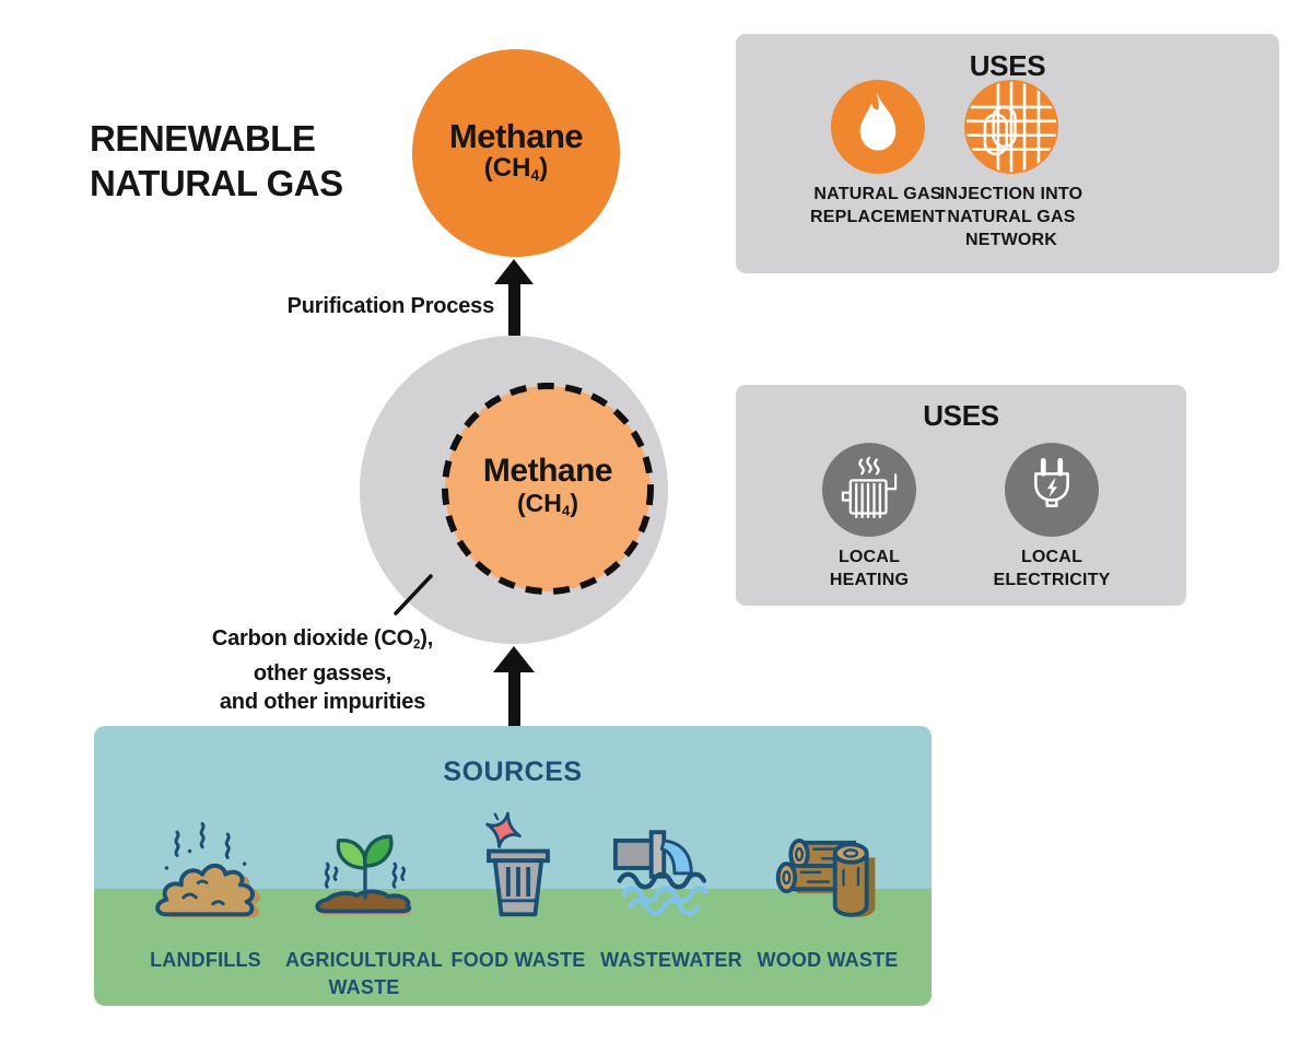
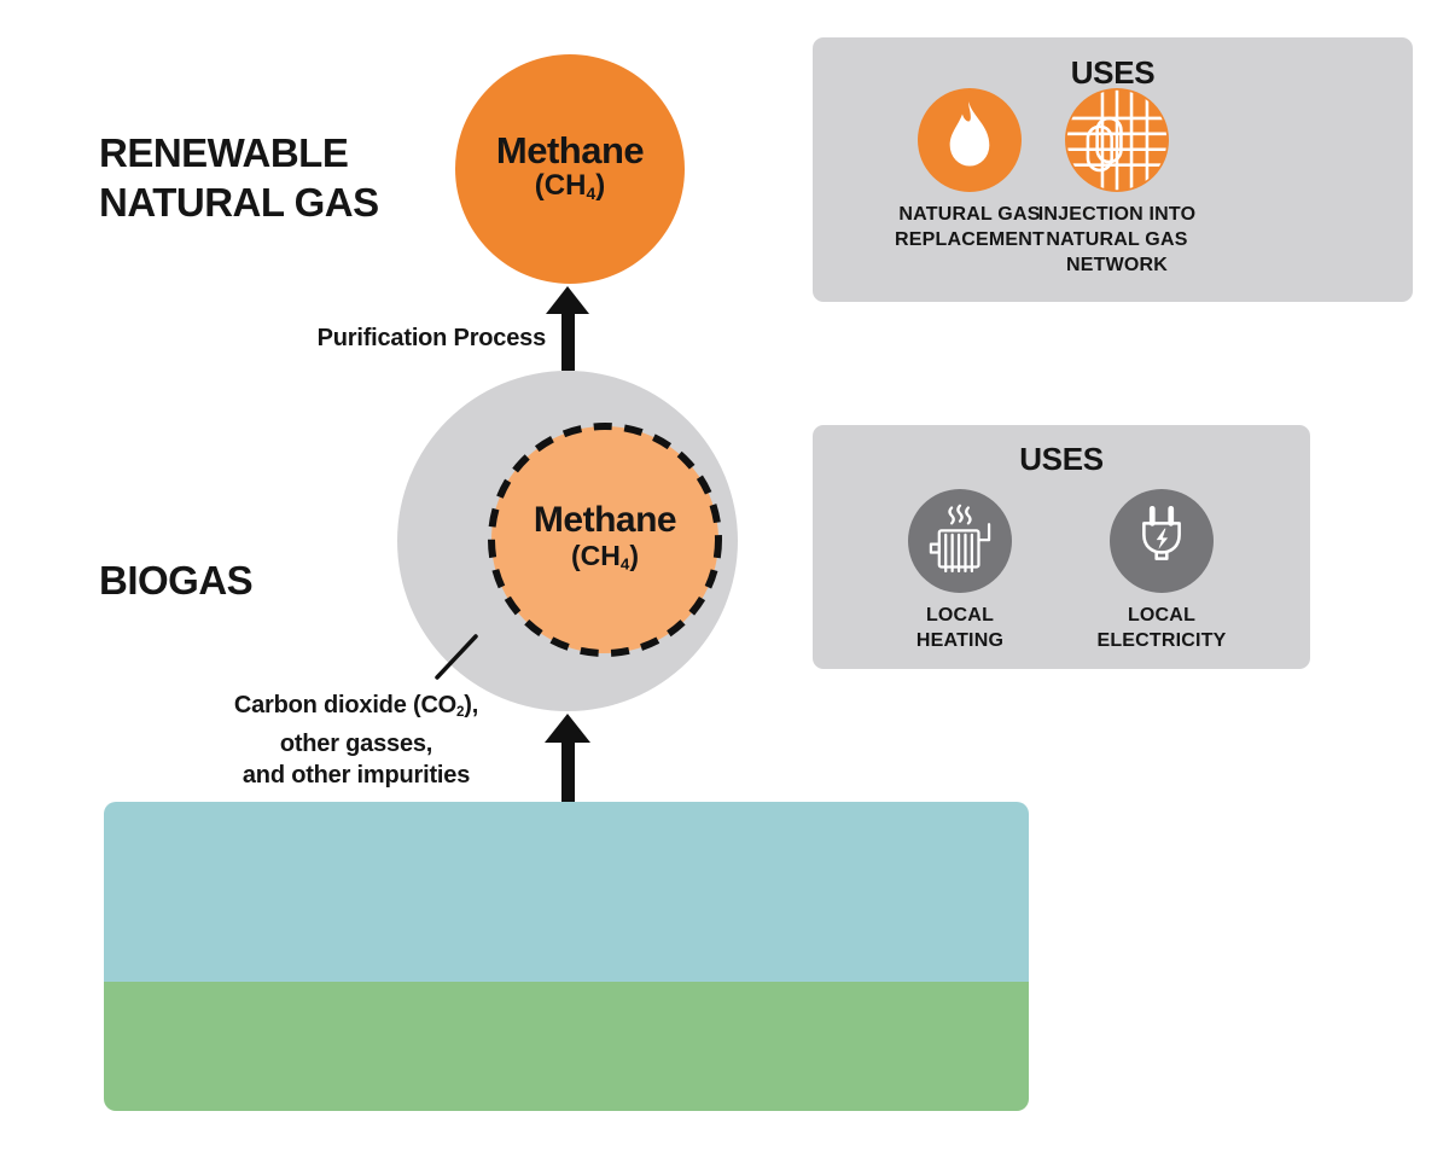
  RENEWABLE
  NATURAL GAS
+ BIOGAS
  Methane
  (CH4)
  Purification Process
  Methane
  (CH4)
  Carbon dioxide (CO2),
  other gasses,
  and other impurities
  USES
  NATURAL GAS
  REPLACEMENT
  INJECTION INTO
  NATURAL GAS
  NETWORK
  USES
  LOCAL
  HEATING
  LOCAL
  ELECTRICITY
- SOURCES
- LANDFILLS
- AGRICULTURAL
- WASTE
- FOOD WASTE
- WASTEWATER
- WOOD WASTE
